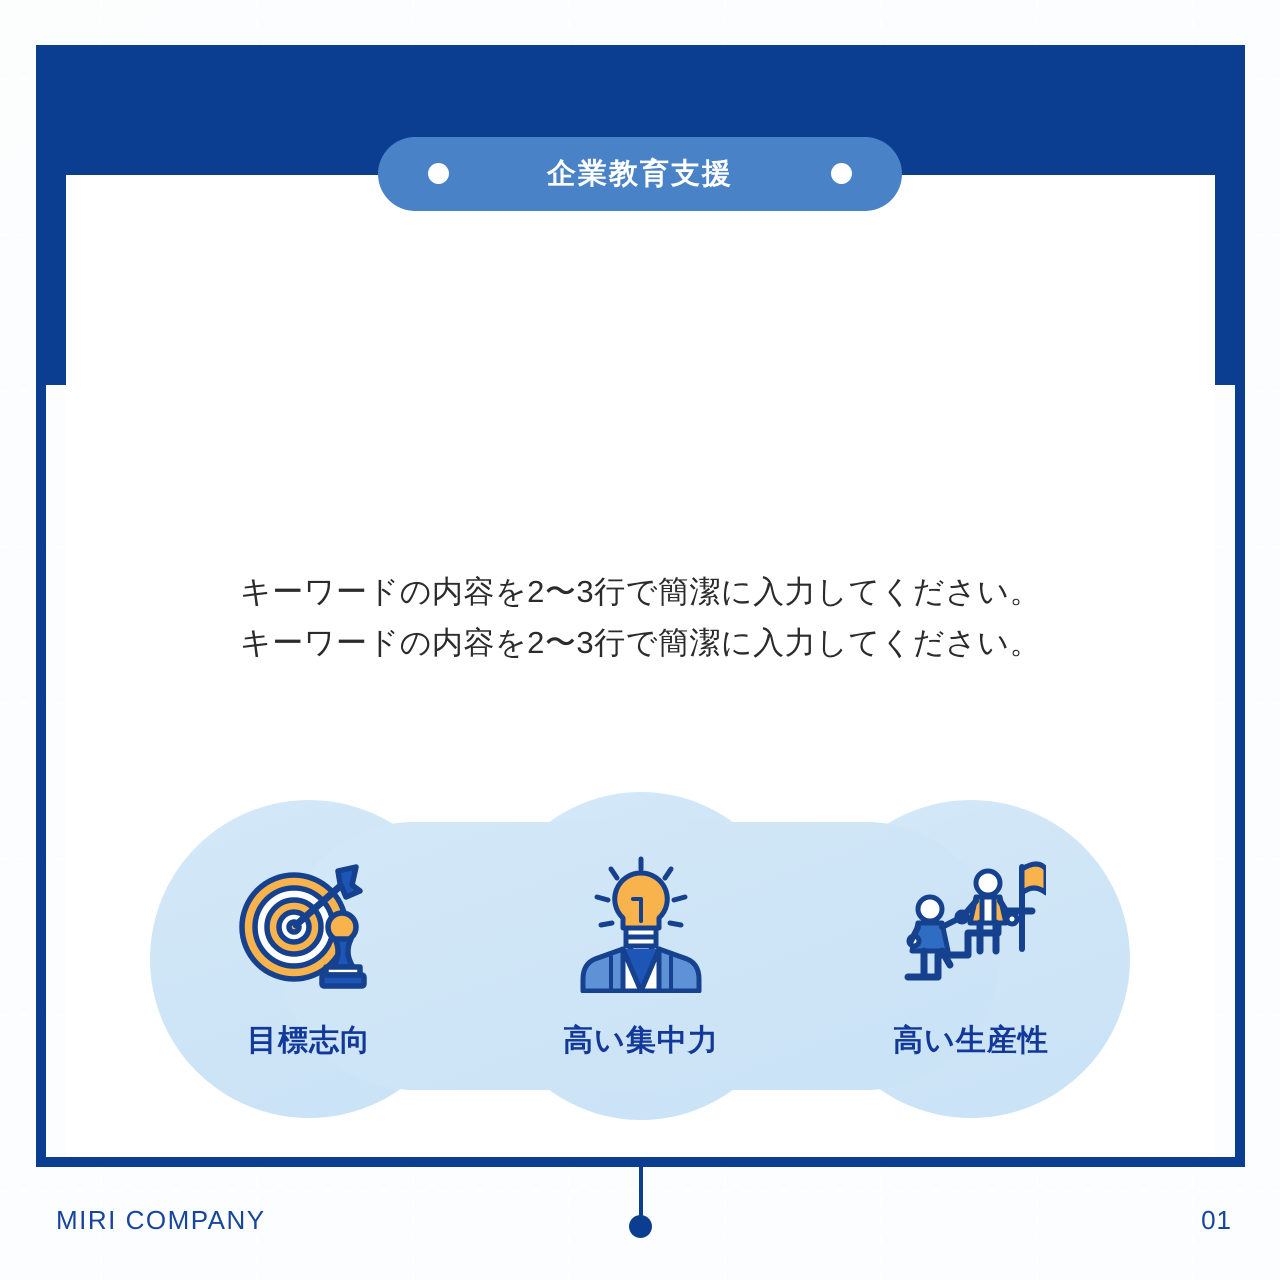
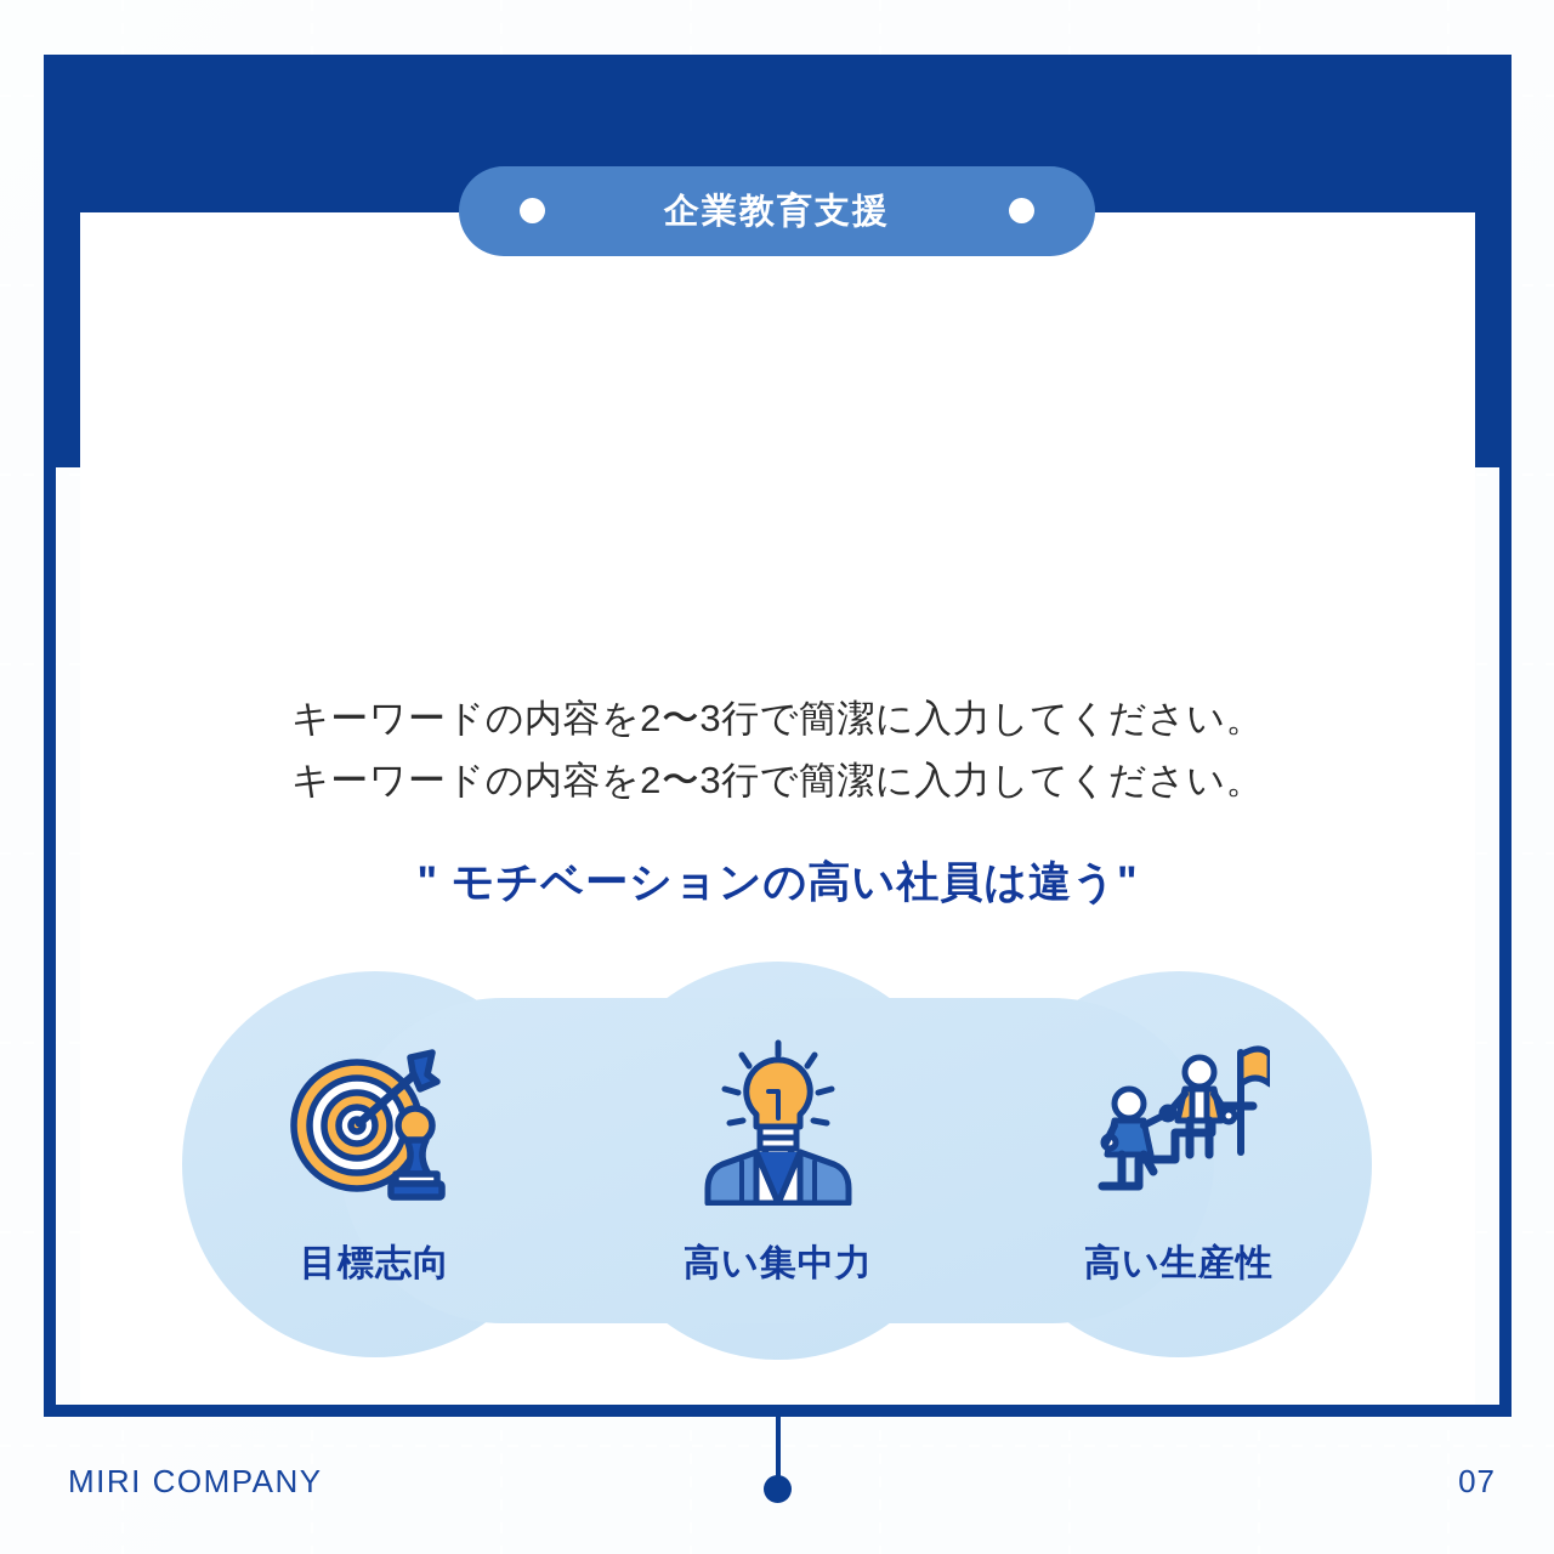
  企業教育支援
  キーワードの内容を2〜3行で簡潔に入力してください。
  キーワードの内容を2〜3行で簡潔に入力してください。
+ " モチベーションの高い社員は違う"
  目標志向
  高い集中力
  高い生産性
  MIRI COMPANY
- 01
+ 07
